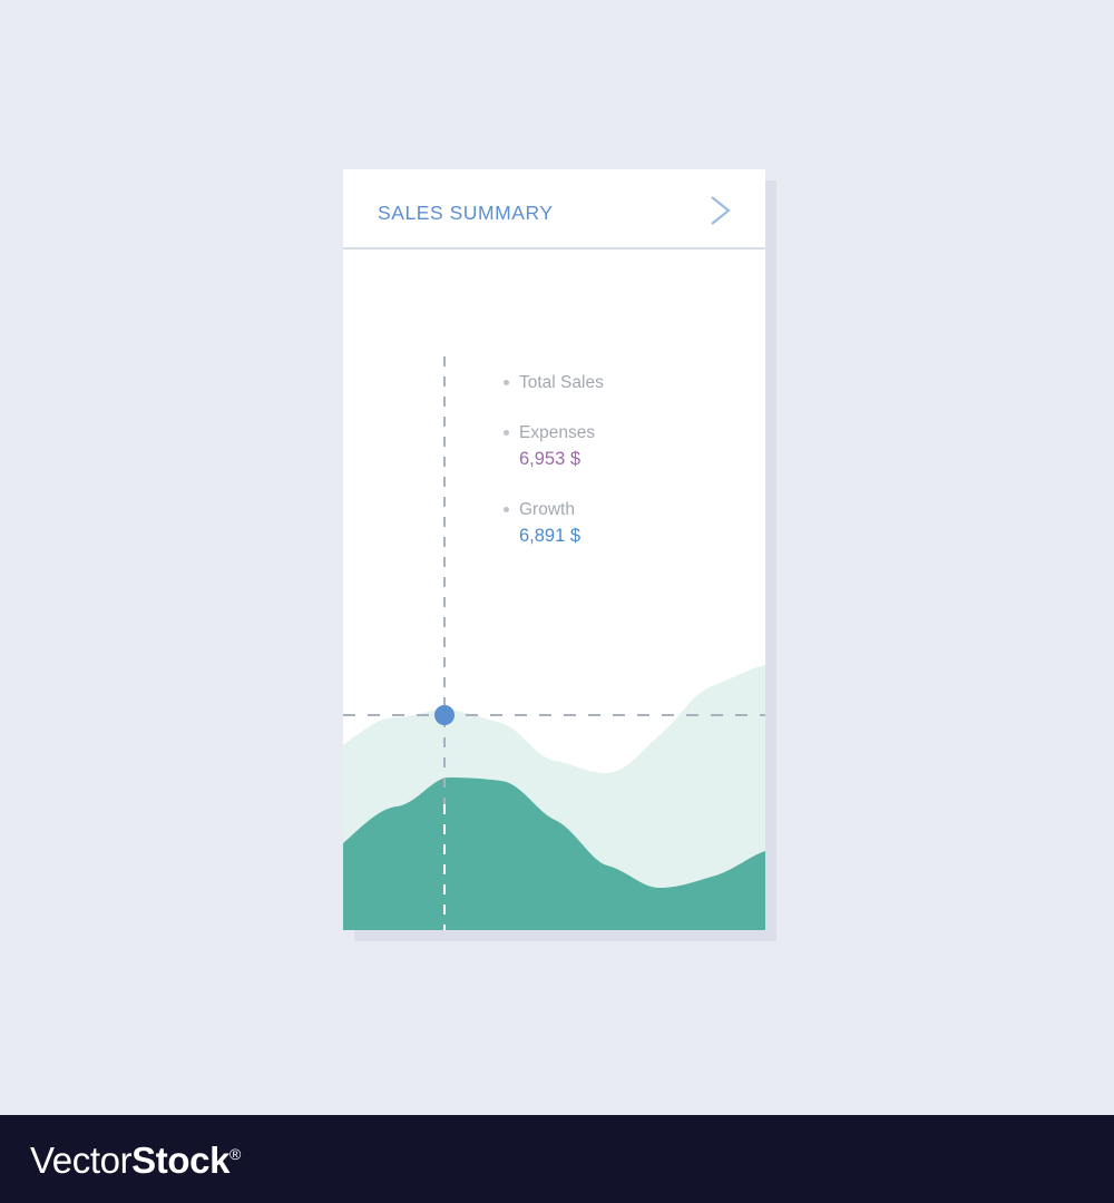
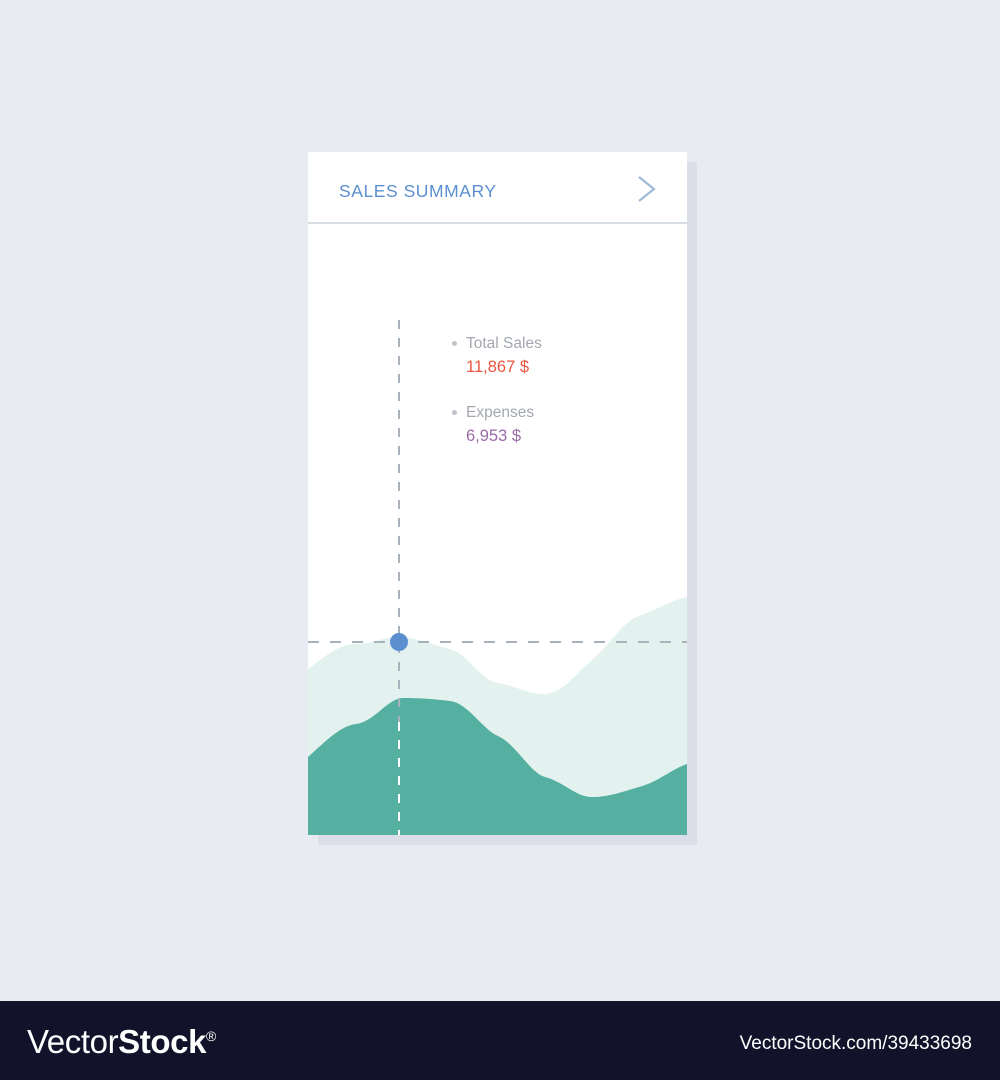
  SALES SUMMARY
  Total Sales
+ 11,867 $
  Expenses
  6,953 $
- Growth
- 6,891 $
  VectorStock®
+ VectorStock.com/39433698
